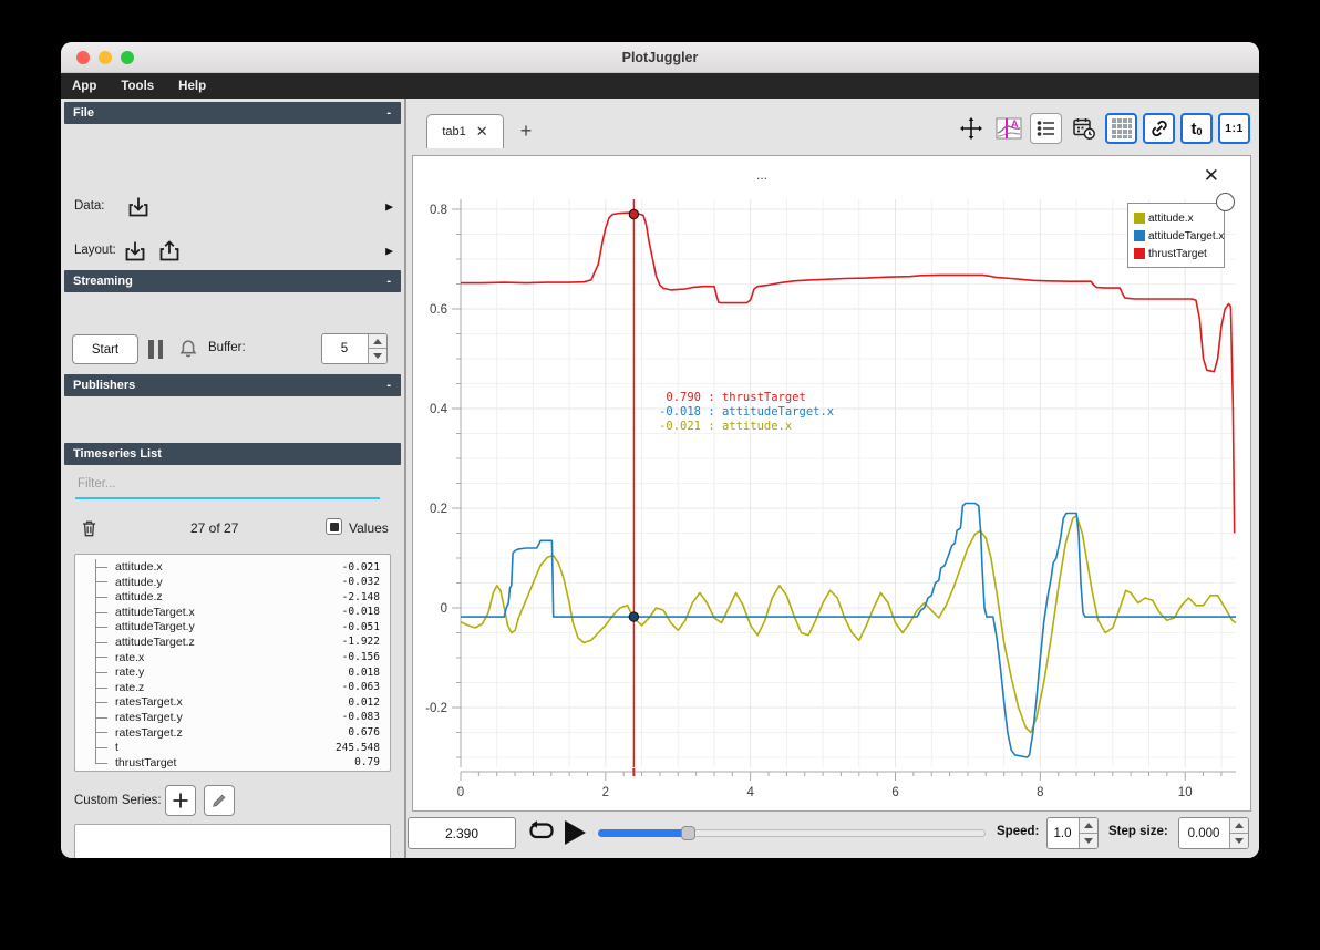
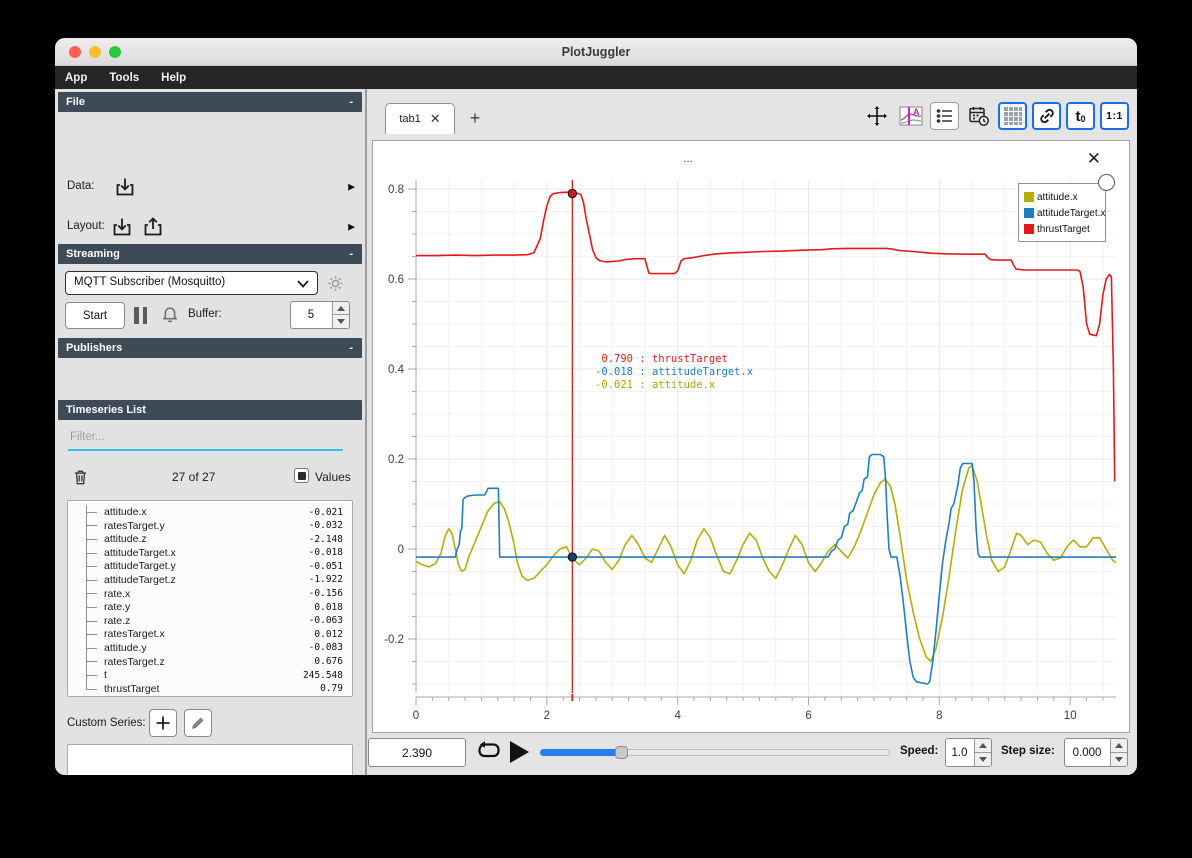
  PlotJuggler
  App
  Tools
  Help
  File
  -
  Data:
  ▶
  Layout:
  ▶
  Streaming
  -
+ MQTT Subscriber (Mosquitto)
  Start
  Buffer:
  5
  Publishers
  -
  Timeseries List
  Filter...
  27 of 27
  Values
  attitude.x
  -0.021
- attitude.y
+ ratesTarget.y
  -0.032
  attitude.z
  -2.148
  attitudeTarget.x
  -0.018
  attitudeTarget.y
  -0.051
  attitudeTarget.z
  -1.922
  rate.x
  -0.156
  rate.y
  0.018
  rate.z
  -0.063
  ratesTarget.x
  0.012
- ratesTarget.y
+ attitude.y
  -0.083
  ratesTarget.z
  0.676
  t
  245.548
  thrustTarget
  0.79
  Custom Series:
  tab1
  ✕
  +
  A
  t
  0
  1:1
  -0.2
  0
  0.2
  0.4
  0.6
  0.8
  0
  2
  4
  6
  8
  10
  ...
  ✕
  attitude.x
  attitudeTarget.x
  thrustTarget
  0.790 : thrustTarget
  -0.018 : attitudeTarget.x
  -0.021 : attitude.x
  2.390
  Speed:
  1.0
  Step size:
  0.000
